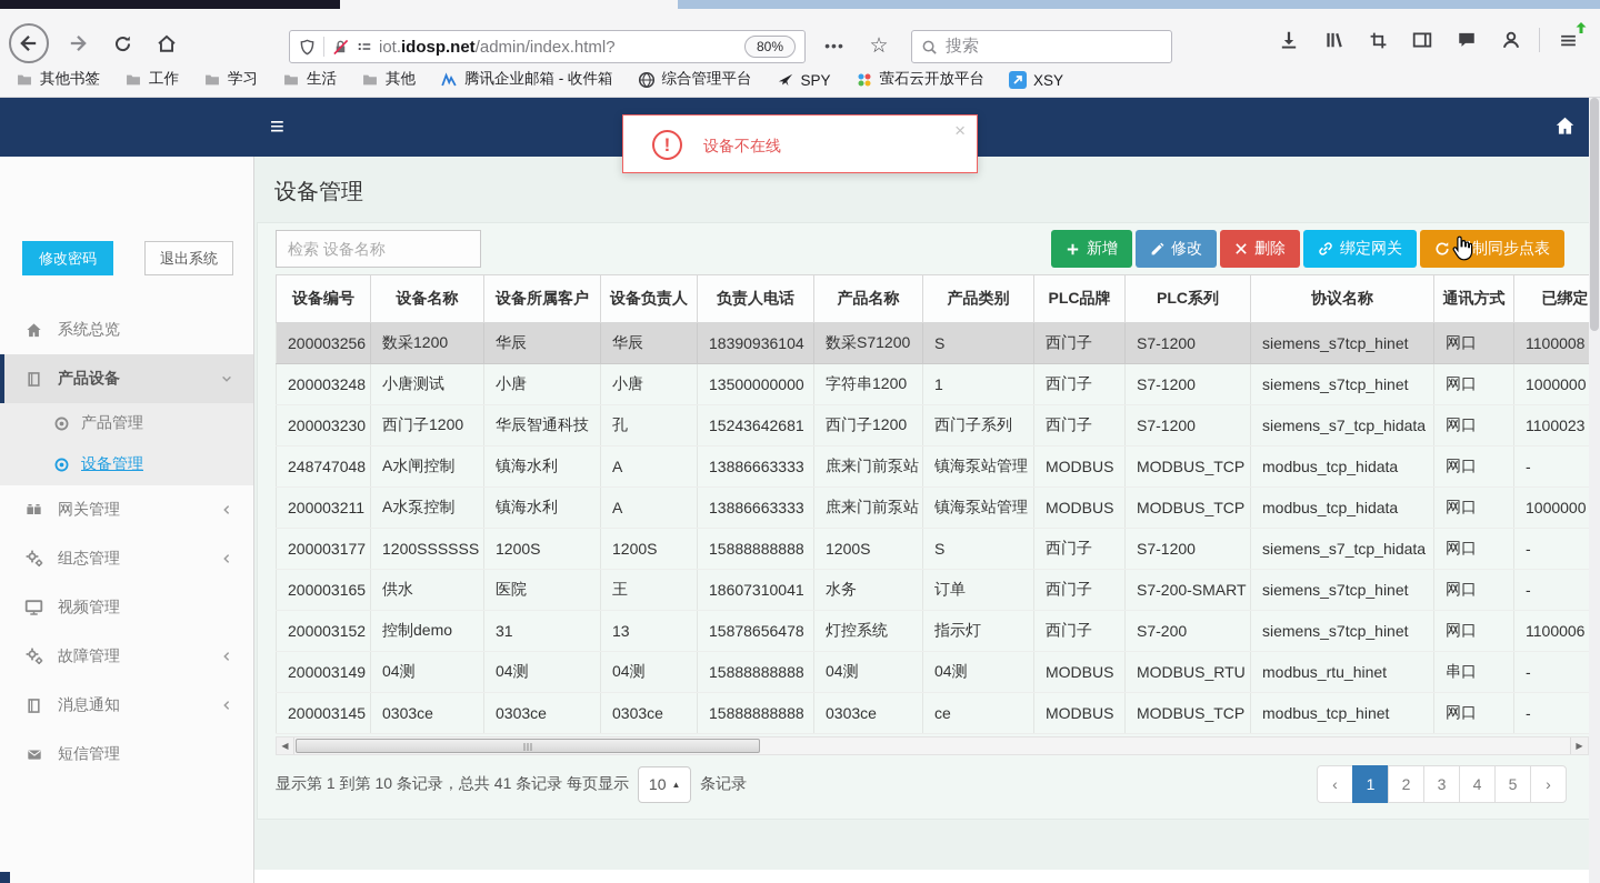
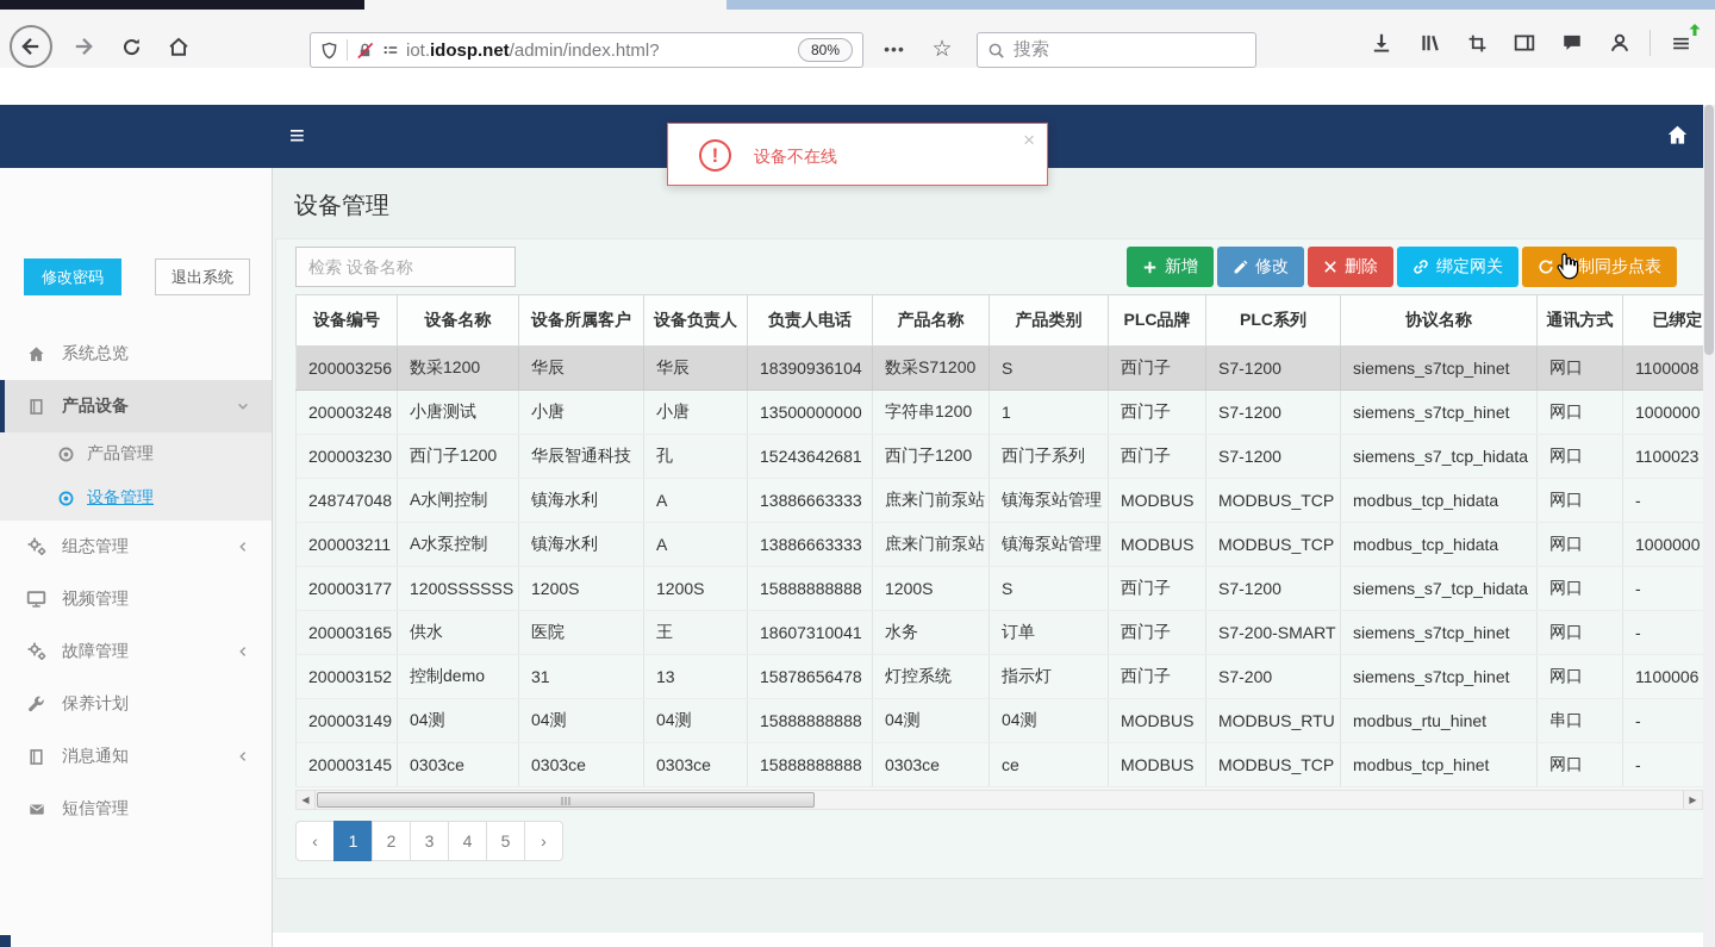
  iot.idosp.net/admin/index.html?
  80%
  •••
  ☆
  搜索
- 其他书签
- 工作
- 学习
- 生活
- 其他
- 腾讯企业邮箱 - 收件箱
- 综合管理平台
- SPY
- 萤石云开放平台
- XSY
  ≡
  修改密码
  退出系统
  系统总览
  产品设备
  产品管理
  设备管理
- 网关管理
  组态管理
  视频管理
  故障管理
+ 保养计划
  消息通知
  短信管理
  设备管理
  检索 设备名称
  新增
  修改
  删除
  绑定网关
  制同步点表
  设备编号	设备名称	设备所属客户	设备负责人	负责人电话	产品名称	产品类别	PLC品牌	PLC系列	协议名称	通讯方式	已绑定
  200003256	数采1200	华辰	华辰	18390936104	数采S71200	S	西门子	S7-1200	siemens_s7tcp_hinet	网口	1100008
  200003248	小唐测试	小唐	小唐	13500000000	字符串1200	1	西门子	S7-1200	siemens_s7tcp_hinet	网口	1000000
  200003230	西门子1200	华辰智通科技	孔	15243642681	西门子1200	西门子系列	西门子	S7-1200	siemens_s7_tcp_hidata	网口	1100023
  248747048	A水闸控制	镇海水利	A	13886663333	庶来门前泵站	镇海泵站管理	MODBUS	MODBUS_TCP	modbus_tcp_hidata	网口	-
  200003211	A水泵控制	镇海水利	A	13886663333	庶来门前泵站	镇海泵站管理	MODBUS	MODBUS_TCP	modbus_tcp_hidata	网口	1000000
  200003177	1200SSSSSS	1200S	1200S	15888888888	1200S	S	西门子	S7-1200	siemens_s7_tcp_hidata	网口	-
  200003165	供水	医院	王	18607310041	水务	订单	西门子	S7-200-SMART	siemens_s7tcp_hinet	网口	-
  200003152	控制demo	31	13	15878656478	灯控系统	指示灯	西门子	S7-200	siemens_s7tcp_hinet	网口	1100006
  200003149	04测	04测	04测	15888888888	04测	04测	MODBUS	MODBUS_RTU	modbus_rtu_hinet	串口	-
  200003145	0303ce	0303ce	0303ce	15888888888	0303ce	ce	MODBUS	MODBUS_TCP	modbus_tcp_hinet	网口	-
  ◀
  ▶
- 显示第 1 到第 10 条记录，总共 41 条记录 每页显示
- 10
- ▲
- 条记录
  ‹
  1
  2
  3
  4
  5
  ›
  !
  设备不在线
  ×
